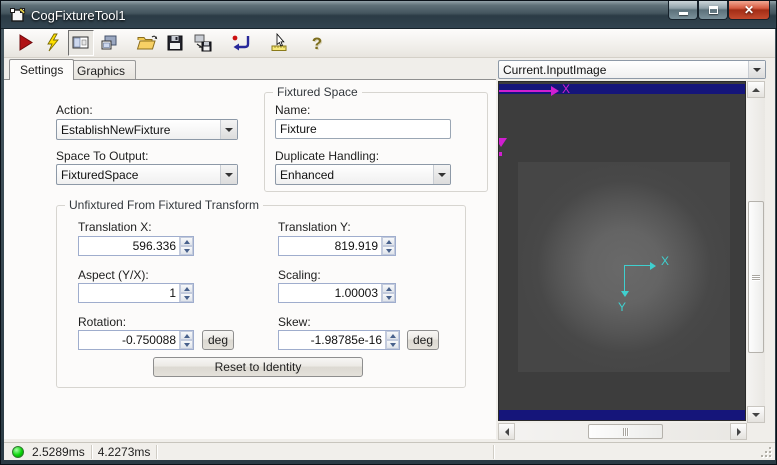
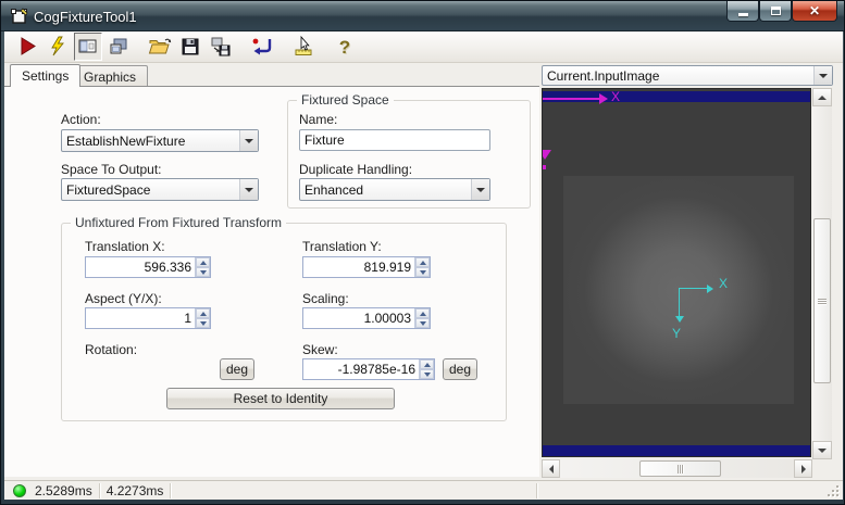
  CogFixtureTool1
  ✕
  ?
  Settings
  Graphics
  Action:
  EstablishNewFixture
  Space To Output:
  FixturedSpace
  Fixtured Space
  Name:
  Fixture
  Duplicate Handling:
  Enhanced
  Unfixtured From Fixtured Transform
  Translation X:
  596.336
  Translation Y:
  819.919
  Aspect (Y/X):
  1
  Scaling:
  1.00003
  Rotation:
- -0.750088
  deg
  Skew:
  -1.98785e-16
  deg
  Reset to Identity
  Current.InputImage
  X
  X
  Y
  2.5289ms
  4.2273ms
